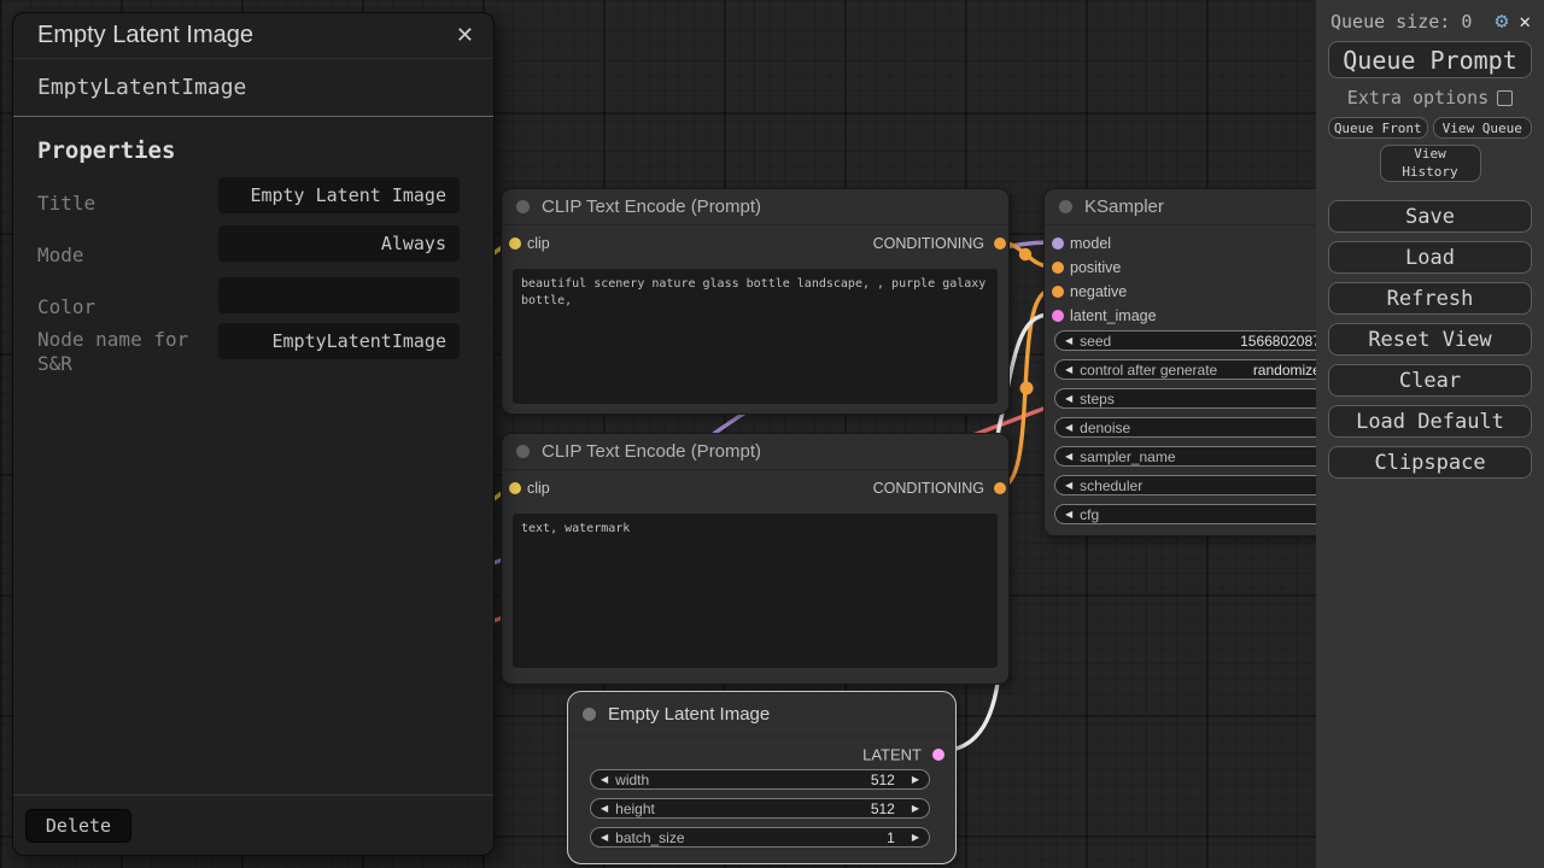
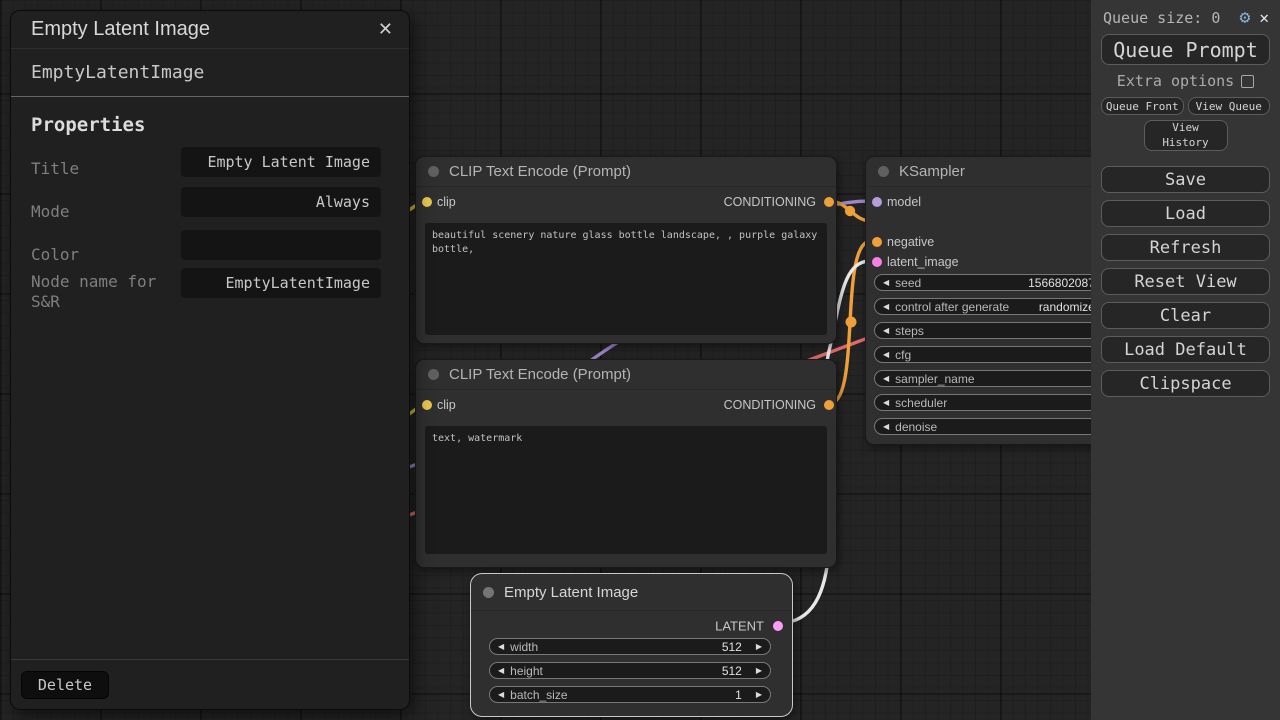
  CLIP Text Encode (Prompt)
  clip
  CONDITIONING
  beautiful scenery nature glass bottle landscape, , purple galaxy bottle,
  CLIP Text Encode (Prompt)
  clip
  CONDITIONING
  text, watermark
  KSampler
  model
- positive
  negative
  latent_image
  ◀
  seed
  156680208
  ◀
  control after generate
  randomiz
  ◀
  steps
  ◀
- denoise
+ cfg
  ◀
  sampler_name
  ◀
  scheduler
  ◀
- cfg
+ denoise
  Empty Latent Image
  LATENT
  ◀
  width
  512
  ▶
  ◀
  height
  512
  ▶
  ◀
  batch_size
  1
  ▶
  Empty Latent Image
  ✕
  EmptyLatentImage
  Properties
  Title
  Empty Latent Image
  Mode
  Always
  Color
  Node name for S&R
  EmptyLatentImage
  Delete
  Queue size: 0
  ⚙
  ✕
  Queue Prompt
  Extra options
  Queue Front
  View Queue
  View History
  Save
  Load
  Refresh
  Reset View
  Clear
  Load Default
  Clipspace
